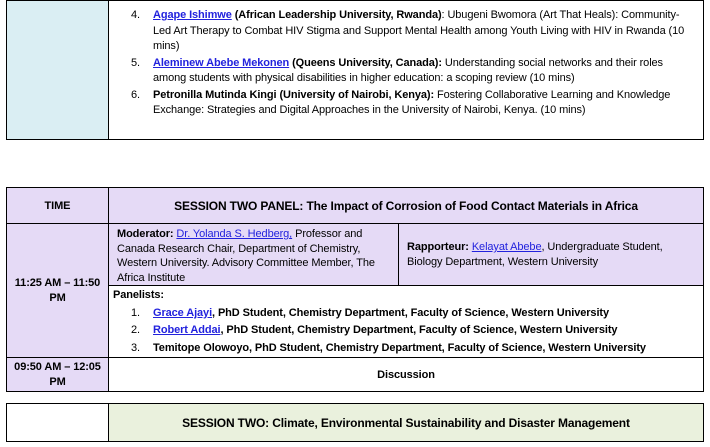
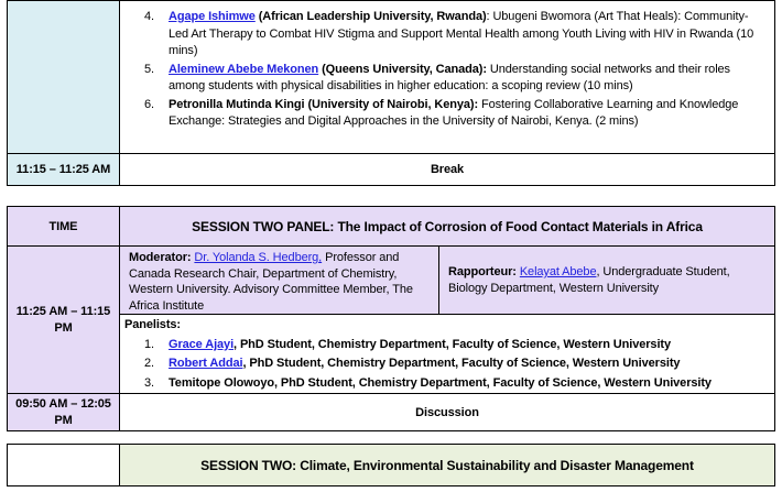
- 	4. Agape Ishimwe (African Leadership University, Rwanda): Ubugeni Bwomora (Art That Heals): Community-Led Art Therapy to Combat HIV Stigma and Support Mental Health among Youth Living with HIV in Rwanda (10 mins) 5. Aleminew Abebe Mekonen (Queens University, Canada): Understanding social networks and their roles among students with physical disabilities in higher education: a scoping review (10 mins) 6. Petronilla Mutinda Kingi (University of Nairobi, Kenya): Fostering Collaborative Learning and Knowledge Exchange: Strategies and Digital Approaches in the University of Nairobi, Kenya. (10 mins)
+ 	4. Agape Ishimwe (African Leadership University, Rwanda): Ubugeni Bwomora (Art That Heals): Community-Led Art Therapy to Combat HIV Stigma and Support Mental Health among Youth Living with HIV in Rwanda (10 mins) 5. Aleminew Abebe Mekonen (Queens University, Canada): Understanding social networks and their roles among students with physical disabilities in higher education: a scoping review (10 mins) 6. Petronilla Mutinda Kingi (University of Nairobi, Kenya): Fostering Collaborative Learning and Knowledge Exchange: Strategies and Digital Approaches in the University of Nairobi, Kenya. (2 mins)
+ 11:15 – 11:25 AM	Break
  TIME	SESSION TWO PANEL: The Impact of Corrosion of Food Contact Materials in Africa
- 11:25 AM – 11:50 PM	Moderator: Dr. Yolanda S. Hedberg, Professor and Canada Research Chair, Department of Chemistry, Western University. Advisory Committee Member, The Africa Institute	Rapporteur: Kelayat Abebe, Undergraduate Student, Biology Department, Western University
+ 11:25 AM – 11:15 PM	Moderator: Dr. Yolanda S. Hedberg, Professor and Canada Research Chair, Department of Chemistry, Western University. Advisory Committee Member, The Africa Institute	Rapporteur: Kelayat Abebe, Undergraduate Student, Biology Department, Western University
  Panelists: 1. Grace Ajayi, PhD Student, Chemistry Department, Faculty of Science, Western University 2. Robert Addai, PhD Student, Chemistry Department, Faculty of Science, Western University 3. Temitope Olowoyo, PhD Student, Chemistry Department, Faculty of Science, Western University
  09:50 AM – 12:05 PM	Discussion
  	SESSION TWO: Climate, Environmental Sustainability and Disaster Management
